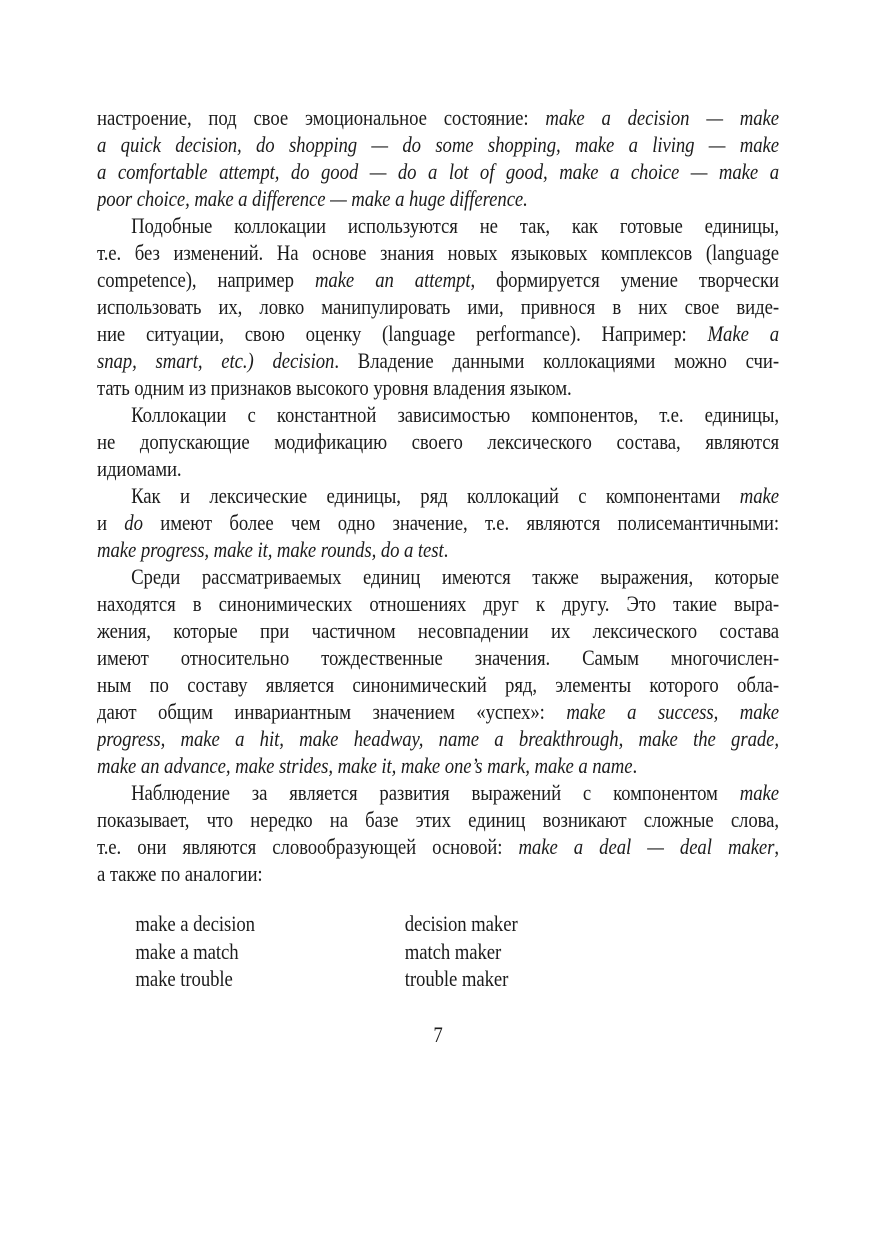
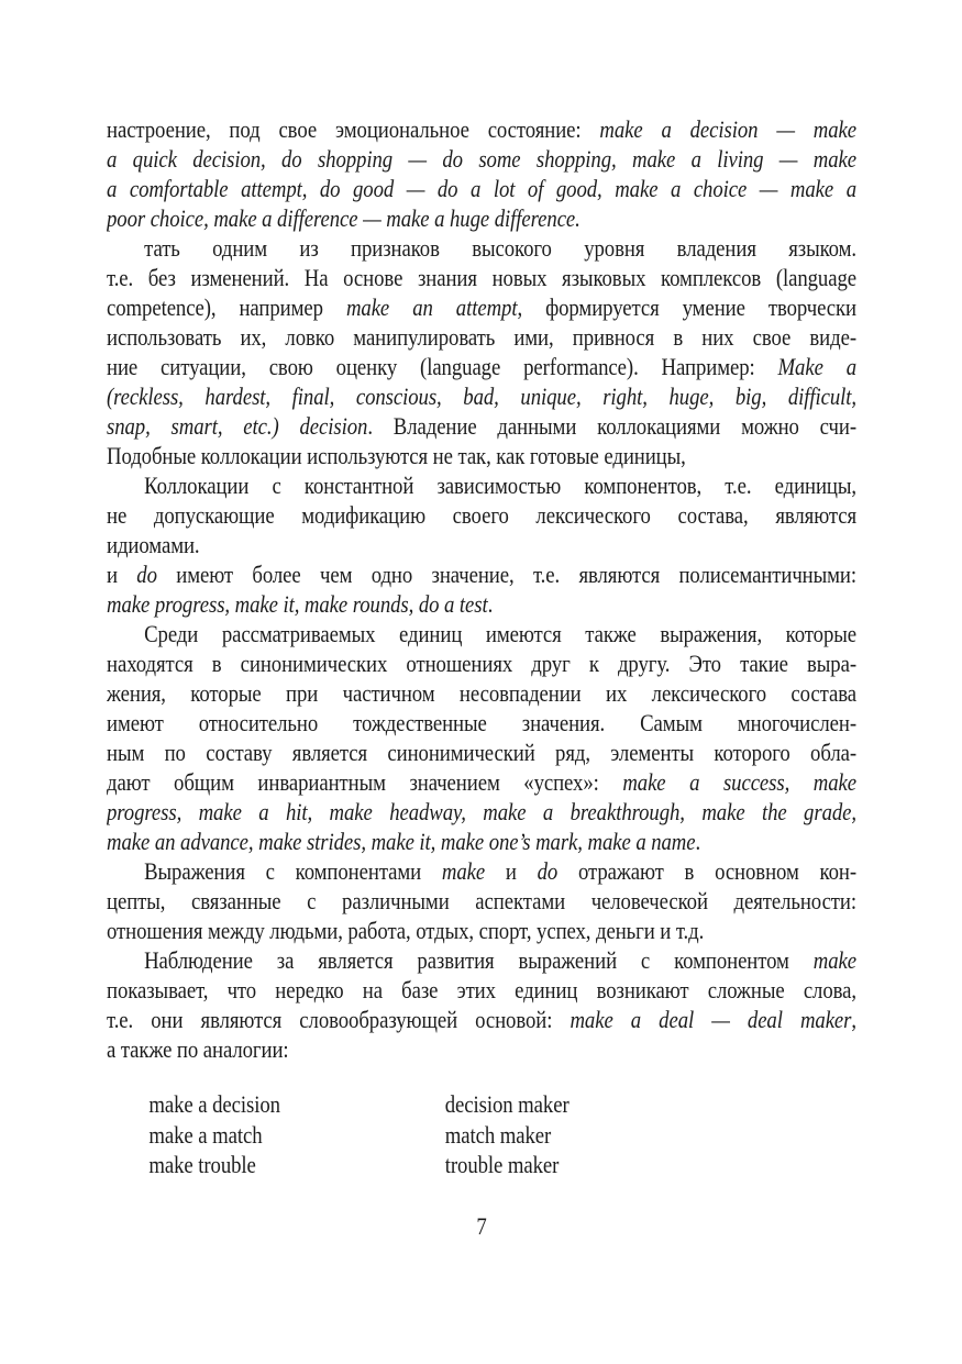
  настроение, под свое эмоциональное состояние: make a decision — make
  a quick decision, do shopping — do some shopping, make a living — make
  a comfortable attempt, do good — do a lot of good, make a choice — make a
  poor choice, make a difference — make a huge difference.
- Подобные коллокации используются не так, как готовые единицы,
+ тать одним из признаков высокого уровня владения языком.
  т.е. без изменений. На основе знания новых языковых комплексов (language
  competence), например make an attempt, формируется умение творчески
  использовать их, ловко манипулировать ими, привнося в них свое виде-
  ние ситуации, свою оценку (language performance). Например: Make a
+ (reckless, hardest, final, conscious, bad, unique, right, huge, big, difficult,
  snap, smart, etc.) decision. Владение данными коллокациями можно счи-
- тать одним из признаков высокого уровня владения языком.
+ Подобные коллокации используются не так, как готовые единицы,
  Коллокации с константной зависимостью компонентов, т.е. единицы,
  не допускающие модификацию своего лексического состава, являются
  идиомами.
- Как и лексические единицы, ряд коллокаций с компонентами make
  и do имеют более чем одно значение, т.е. являются полисемантичными:
  make progress, make it, make rounds, do a test.
  Среди рассматриваемых единиц имеются также выражения, которые
  находятся в синонимических отношениях друг к другу. Это такие выра-
  жения, которые при частичном несовпадении их лексического состава
  имеют относительно тождественные значения. Самым многочислен-
  ным по составу является синонимический ряд, элементы которого обла-
  дают общим инвариантным значением «успех»: make a success, make
- progress, make a hit, make headway, name a breakthrough, make the grade,
+ progress, make a hit, make headway, make a breakthrough, make the grade,
  make an advance, make strides, make it, make one’s mark, make a name.
+ Выражения с компонентами make и do отражают в основном кон-
+ цепты, связанные с различными аспектами человеческой деятельности:
+ отношения между людьми, работа, отдых, спорт, успех, деньги и т.д.
  Наблюдение за является развития выражений с компонентом make
  показывает, что нередко на базе этих единиц возникают сложные слова,
  т.е. они являются словообразующей основой: make a deal — deal maker,
  а также по аналогии:
  make a decision decision maker
  make a match match maker
  make trouble trouble maker
  7
